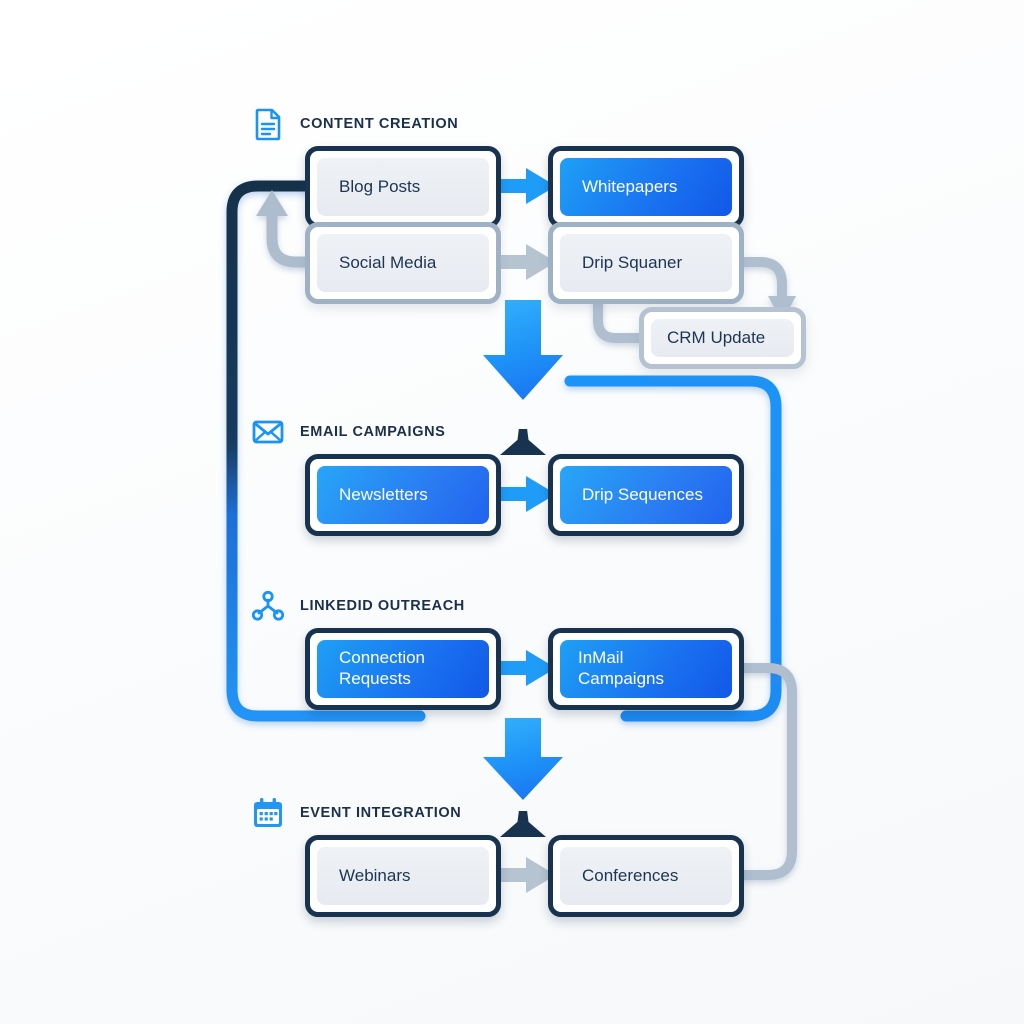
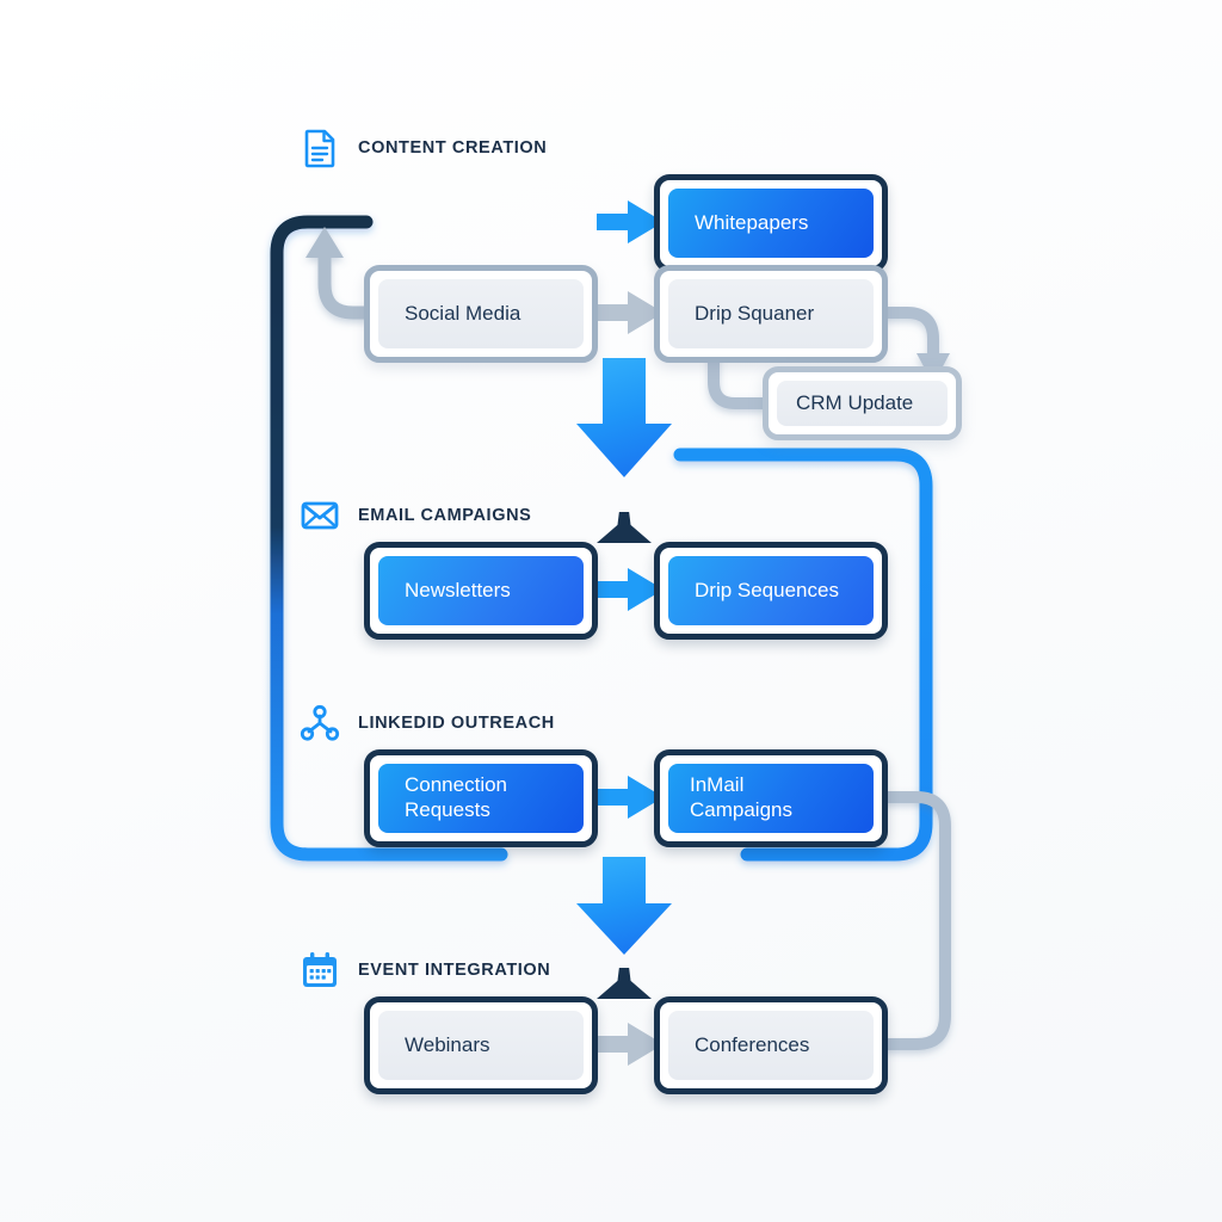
  CONTENT CREATION
- Blog Posts
  Whitepapers
  Social Media
  Drip Squaner
  CRM Update
  EMAIL CAMPAIGNS
  Newsletters
  Drip Sequences
  LINKEDID OUTREACH
  Connection
  Requests
  InMail Campaigns
  EVENT INTEGRATION
  Webinars
  Conferences
